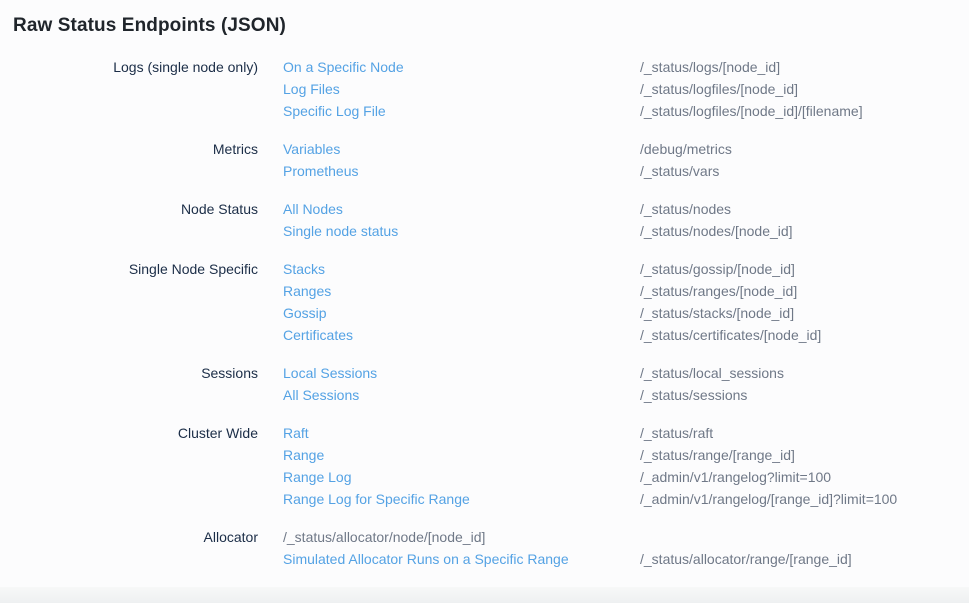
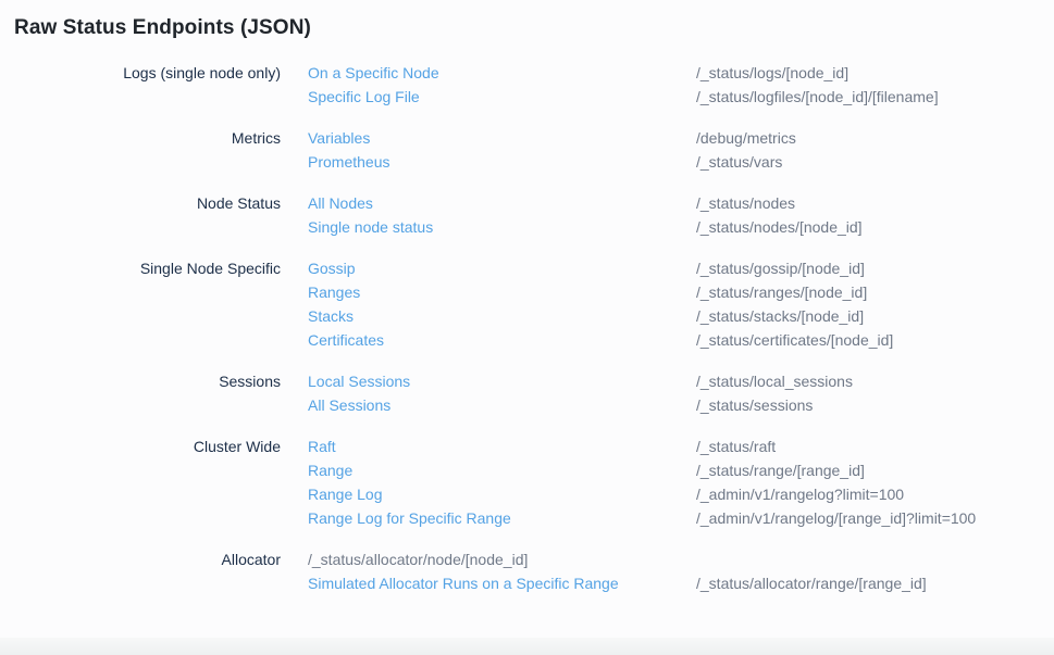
  Raw Status Endpoints (JSON)
  Logs (single node only)
  On a Specific Node
  /_status/logs/[node_id]
- Log Files
- /_status/logfiles/[node_id]
  Specific Log File
  /_status/logfiles/[node_id]/[filename]
  Metrics
  Variables
  /debug/metrics
  Prometheus
  /_status/vars
  Node Status
  All Nodes
  /_status/nodes
  Single node status
  /_status/nodes/[node_id]
  Single Node Specific
- Stacks
+ Gossip
  /_status/gossip/[node_id]
  Ranges
  /_status/ranges/[node_id]
- Gossip
+ Stacks
  /_status/stacks/[node_id]
  Certificates
  /_status/certificates/[node_id]
  Sessions
  Local Sessions
  /_status/local_sessions
  All Sessions
  /_status/sessions
  Cluster Wide
  Raft
  /_status/raft
  Range
  /_status/range/[range_id]
  Range Log
  /_admin/v1/rangelog?limit=100
  Range Log for Specific Range
  /_admin/v1/rangelog/[range_id]?limit=100
  Allocator
  /_status/allocator/node/[node_id]
  Simulated Allocator Runs on a Specific Range
  /_status/allocator/range/[range_id]
